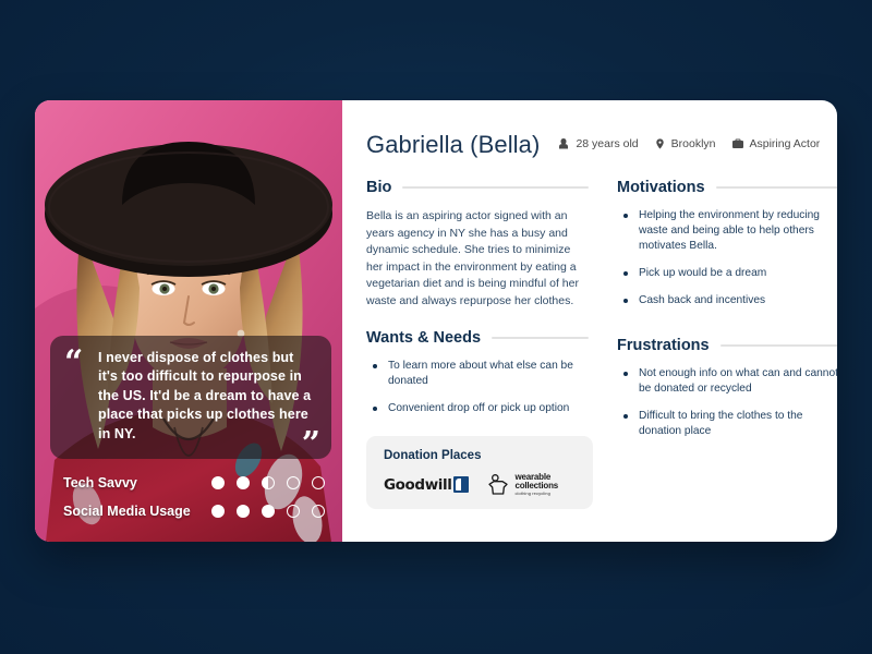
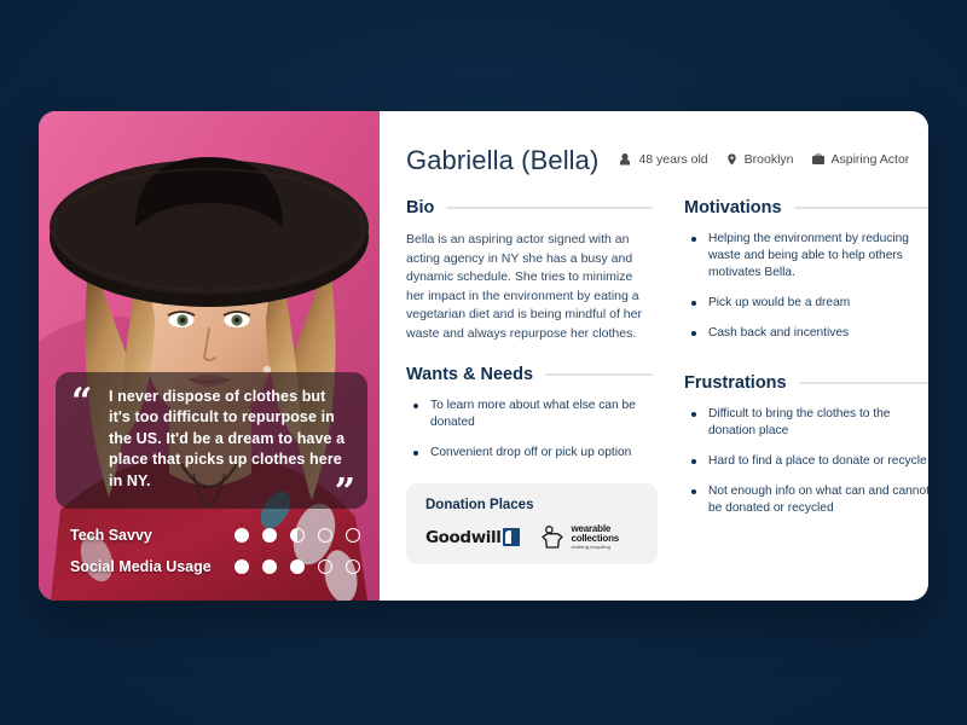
  “
  I never dispose of clothes but it's too difficult to repurpose in the US. It'd be a dream to have a place that picks up clothes here in NY.
  ”
  Tech Savvy
  Social Media Usage
  Gabriella (Bella)
- 28 years old
+ 48 years old
  Brooklyn
  Aspiring Actor
  Bio
- Bella is an aspiring actor signed with an years agency in NY she has a busy and dynamic schedule. She tries to minimize her impact in the environment by eating a vegetarian diet and is being mindful of her waste and always repurpose her clothes.
+ Bella is an aspiring actor signed with an acting agency in NY she has a busy and dynamic schedule. She tries to minimize her impact in the environment by eating a vegetarian diet and is being mindful of her waste and always repurpose her clothes.
  Wants & Needs
  To learn more about what else can be donated
  Convenient drop off or pick up option
  Donation Places
  Goodwill
  wearable
  collections
  Motivations
  Helping the environment by reducing waste and being able to help others motivates Bella.
  Pick up would be a dream
  Cash back and incentives
  Frustrations
- Not enough info on what can and cannot be donated or recycled
+ Difficult to bring the clothes to the donation place
+ Hard to find a place to donate or recycle
- Difficult to bring the clothes to the donation place
+ Not enough info on what can and cannot be donated or recycled
